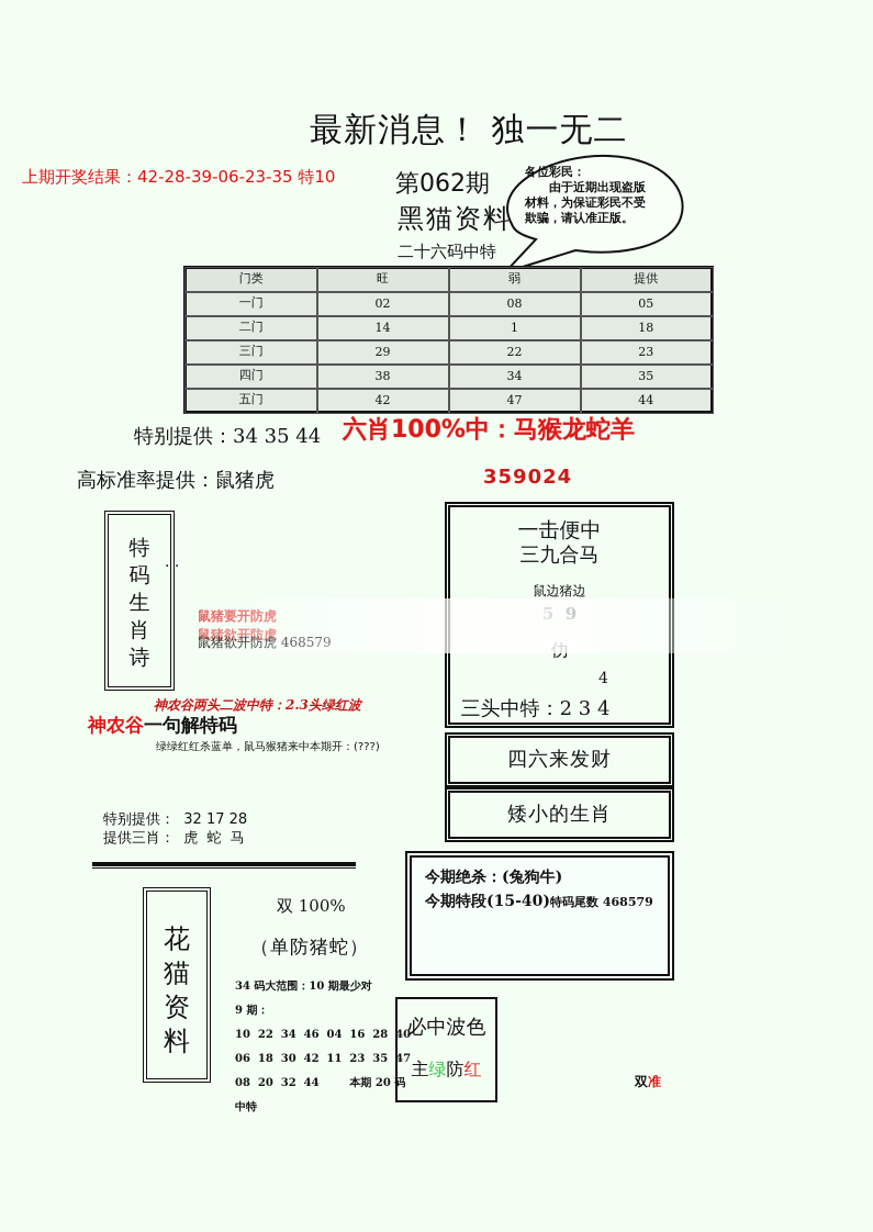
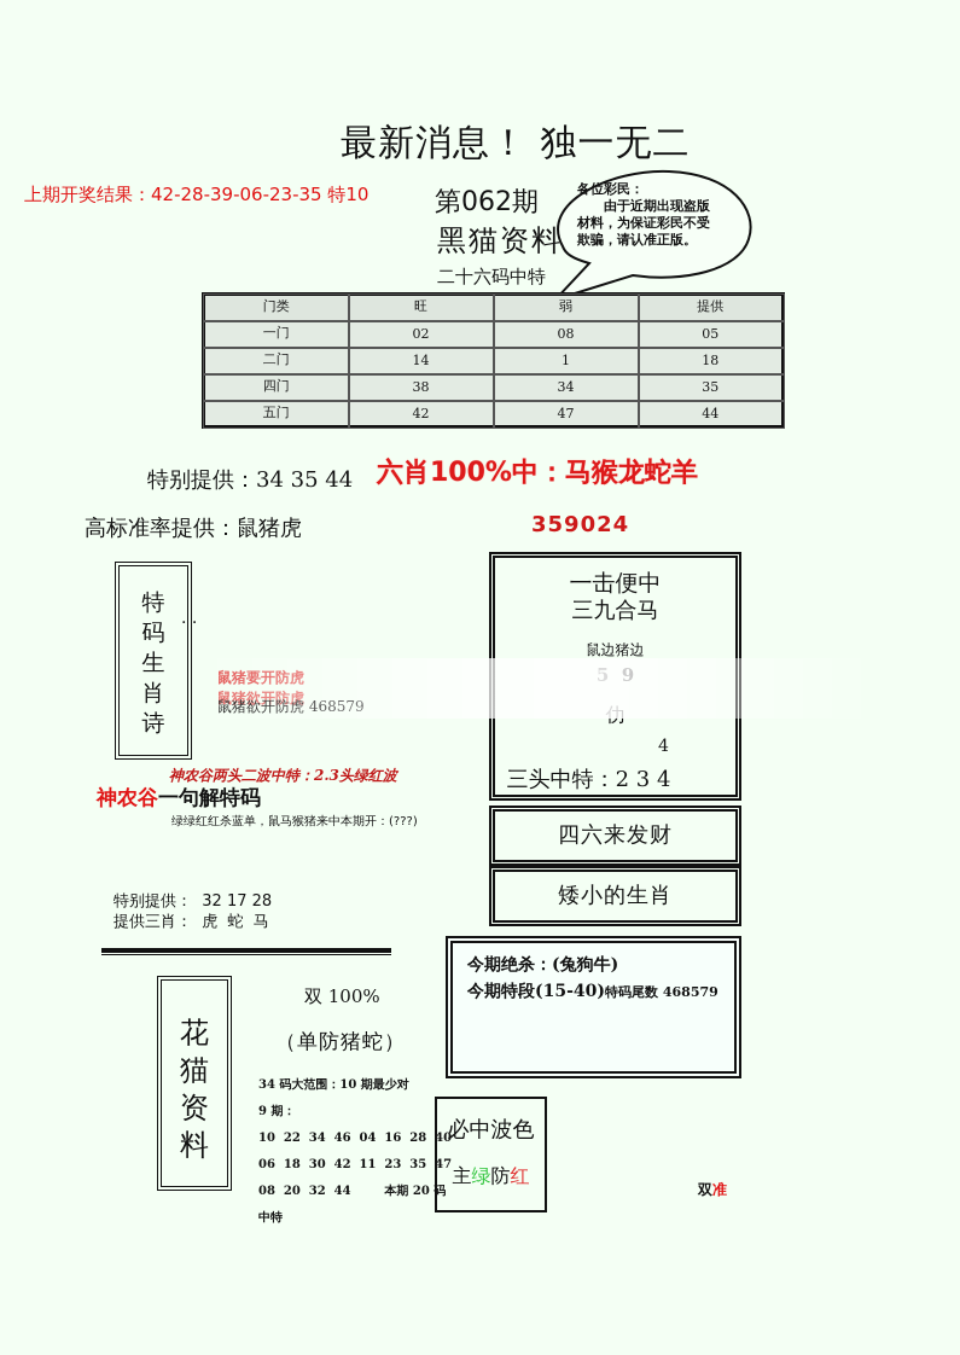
  最新消息！ 独一无二
  上期开奖结果：42-28-39-06-23-35 特10
  第062期
  黑猫资料
  二十六码中特
  各位彩民：
  由于近期出现盗版材料，为保证彩民不受欺骗，请认准正版。
  门类	旺	弱	提供
  一门	02	08	05
  二门	14	1	18
- 三门	29	22	23
  四门	38	34	35
  五门	42	47	44
  特别提供：34 35 44
  六肖100%中：马猴龙蛇羊
  高标准率提供：鼠猪虎
  359024
  特
  码
  生
  肖
  诗
  · ·
  一击便中
  三九合马
  鼠边猪边
  4
  三头中特：2 3 4
  四六来发财
  矮小的生肖
  神农谷两头二波中特：2.3头绿红波
  神农谷一句解特码
  绿绿红红杀蓝单，鼠马猴猪来中本期开：(???)
  特别提供： 32 17 28
  提供三肖： 虎 蛇 马
  今期绝杀：(兔狗牛)
  今期特段(15-40)特码尾数 468579
  花
  猫
  资
  料
  双 100%
  （单防猪蛇）
  34 码大范围：10 期最少对
  9 期：
  10 22 34 46 04 16 28 40
  06 18 30 42 11 23 35 47
  08 20 32 44 本期 20 码
  中特
  必中波色
  主绿防红
  双准
